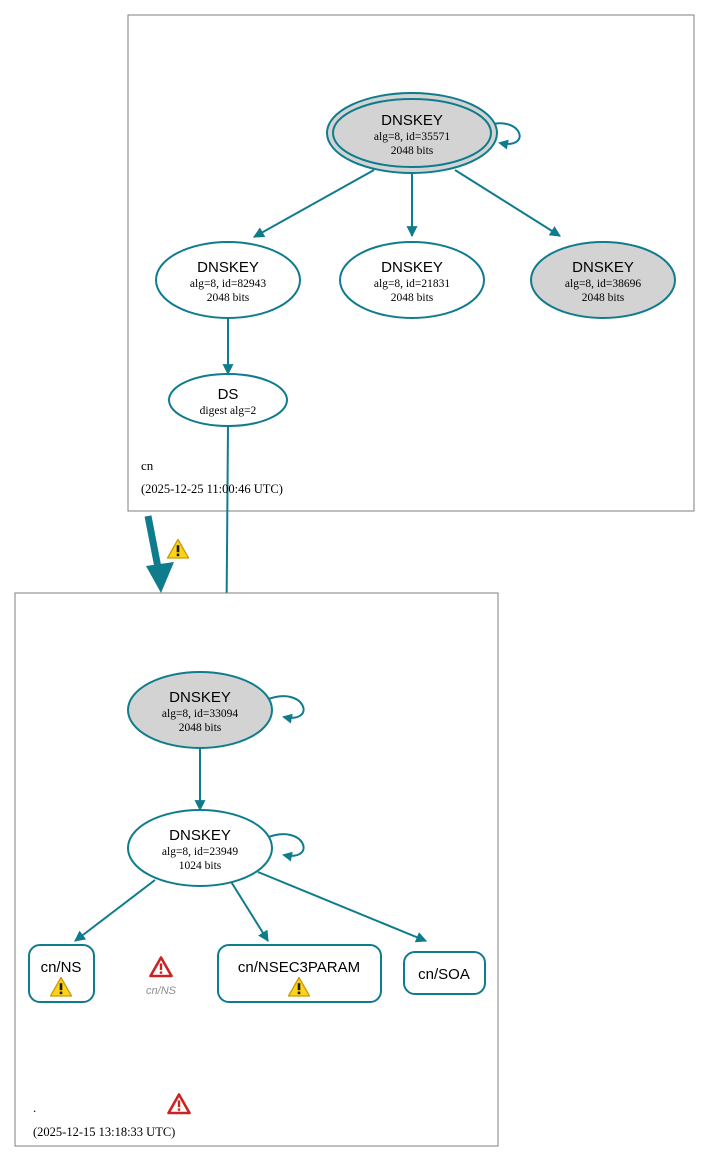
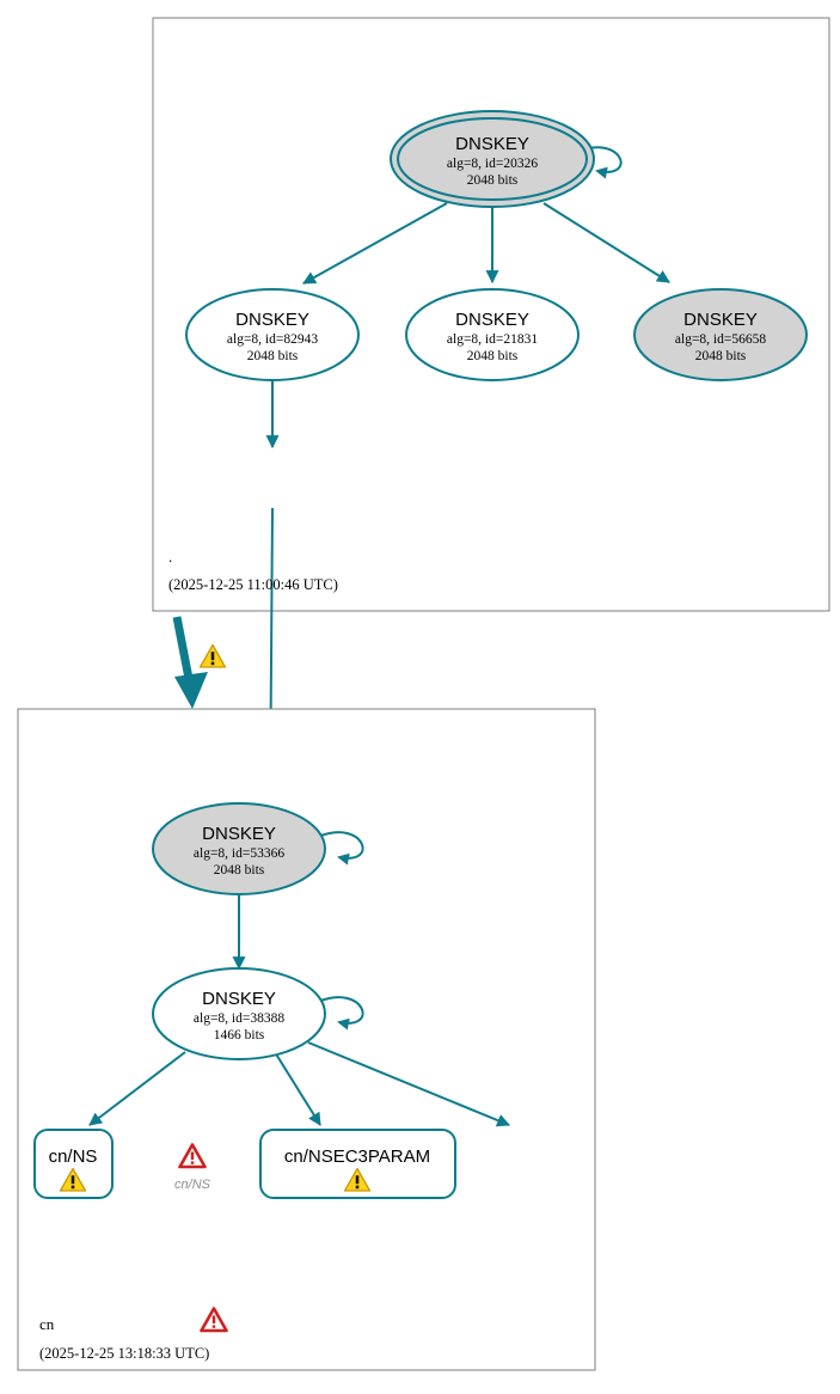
  DNSKEY
- alg=8, id=35571
+ alg=8, id=20326
  2048 bits
  DNSKEY
  alg=8, id=82943
  2048 bits
  DNSKEY
  alg=8, id=21831
  2048 bits
  DNSKEY
- alg=8, id=38696
+ alg=8, id=56658
  2048 bits
- DS
- digest alg=2
- cn
+ .
  (2025-12-25 11:00:46 UTC)
  DNSKEY
- alg=8, id=33094
+ alg=8, id=53366
  2048 bits
  DNSKEY
- alg=8, id=23949
+ alg=8, id=38388
- 1024 bits
+ 1466 bits
  cn/NS
  cn/NS
  cn/NSEC3PARAM
- cn/SOA
- .
+ cn
- (2025-12-15 13:18:33 UTC)
+ (2025-12-25 13:18:33 UTC)
